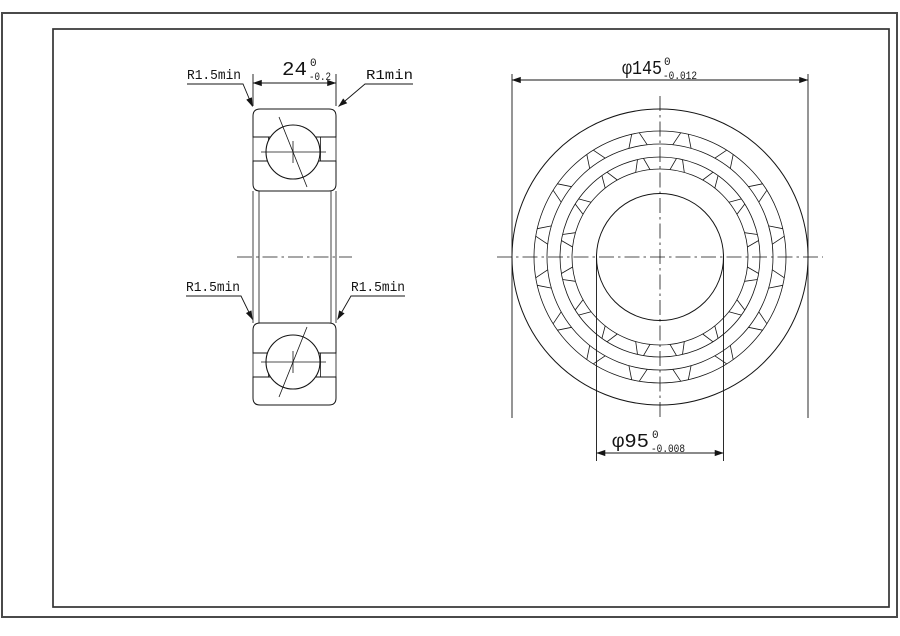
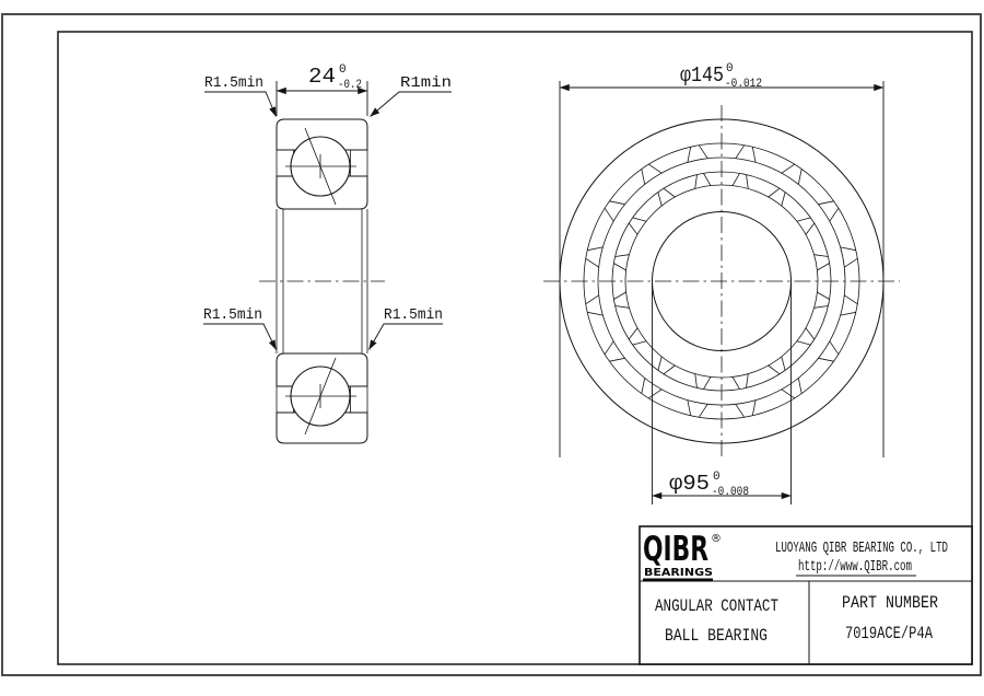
  24
  0
  -0.2
  R1.5min
  R1min
  R1.5min
  R1.5min
  φ145
  0
  -0.012
  φ95
  0
  -0.008
+ QIBR
+ ®
+ BEARINGS
+ LUOYANG QIBR BEARING CO., LTD
+ http://www.QIBR.com
+ ANGULAR CONTACT
+ BALL BEARING
+ PART NUMBER
+ 7019ACE/P4A
